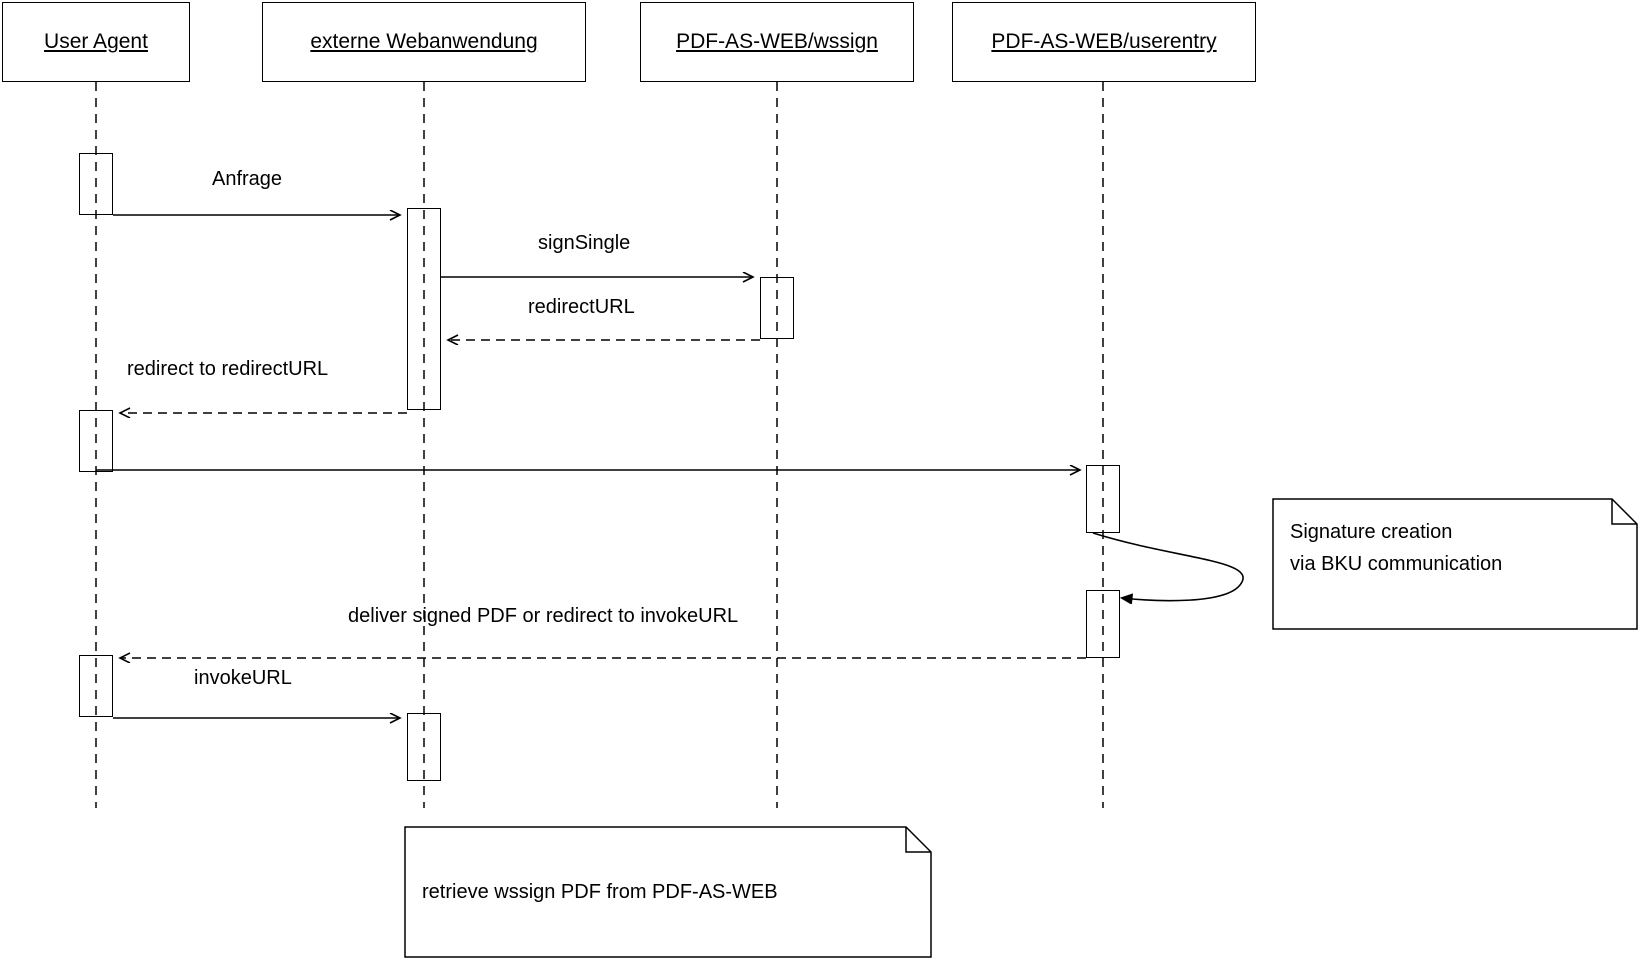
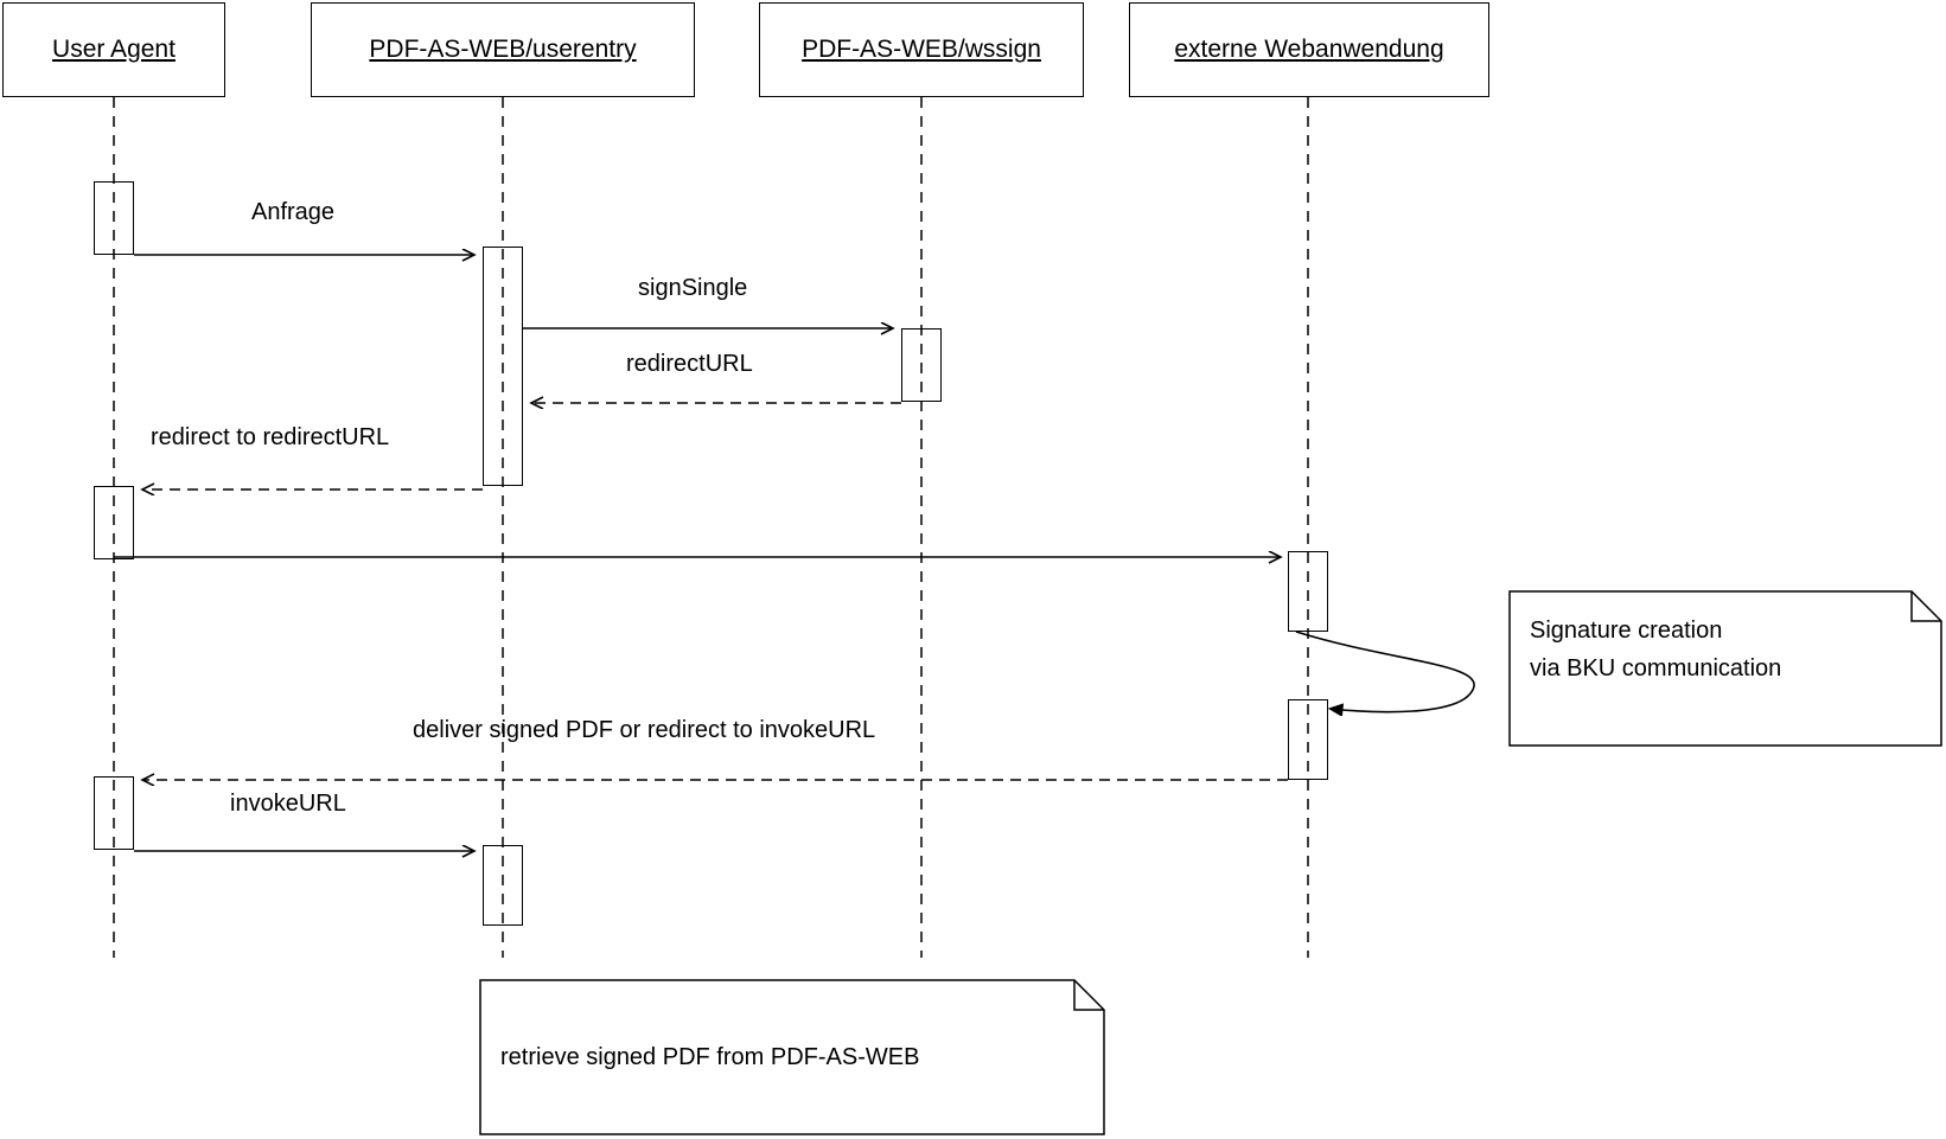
  User Agent
- externe Webanwendung
+ PDF-AS-WEB/userentry
  PDF-AS-WEB/wssign
- PDF-AS-WEB/userentry
+ externe Webanwendung
  Signature creation
  via BKU communication
- retrieve wssign PDF from PDF-AS-WEB
+ retrieve signed PDF from PDF-AS-WEB
  Anfrage
  signSingle
  redirectURL
  redirect to redirectURL
  deliver sgned PDF or redirect to invokeURL
  invokeURL
